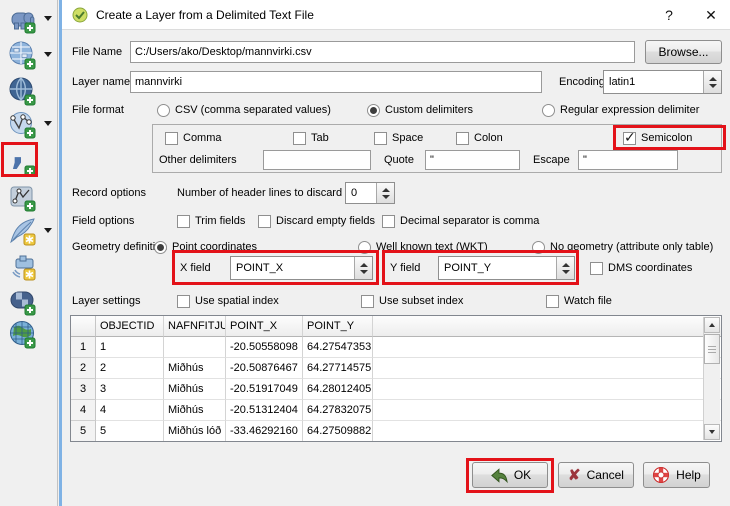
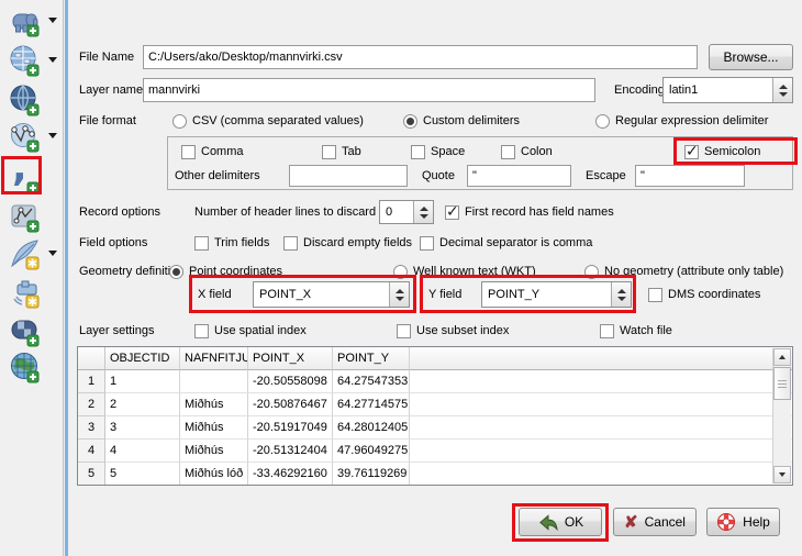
  ,
- Create a Layer from a Delimited Text File
- ?
- ✕
  File Name
  C:/Users/ako/Desktop/mannvirki.csv
  Browse...
  Layer name
  mannvirki
  Encoding
  latin1
  File format
  CSV (comma separated values)
  Custom delimiters
  Regular expression delimiter
  Comma
  Tab
  Space
  Colon
  Semicolon
  Other delimiters
  Quote
  "
  Escape
  "
  Record options
  Number of header lines to discard
  0
+ First record has field names
  Field options
  Trim fields
  Discard empty fields
  Decimal separator is comma
  Geometry definit
  Point coordinates
  Well known text (WKT)
  No geometry (attribute only table)
  X field
  POINT_X
  Y field
  POINT_Y
  DMS coordinates
  Layer settings
  Use spatial index
  Use subset index
  Watch file
  OBJECTID
  NAFNFITJU
  POINT_X
  POINT_Y
  1
  1
  -20.50558098
  64.27547353
  2
  2
  Miðhús
  -20.50876467
  64.27714575
  3
  3
  Miðhús
  -20.51917049
  64.28012405
  4
  4
  Miðhús
  -20.51312404
- 64.27832075
+ 47.96049275
  5
  5
  Miðhús lóð
  -33.46292160
- 64.27509882
+ 39.76119269
  OK
  ✘
  Cancel
  Help
